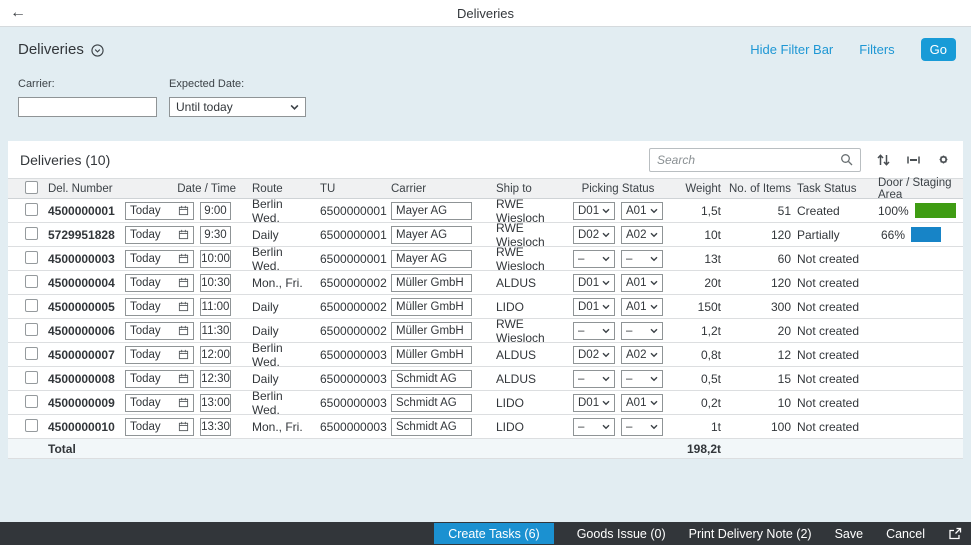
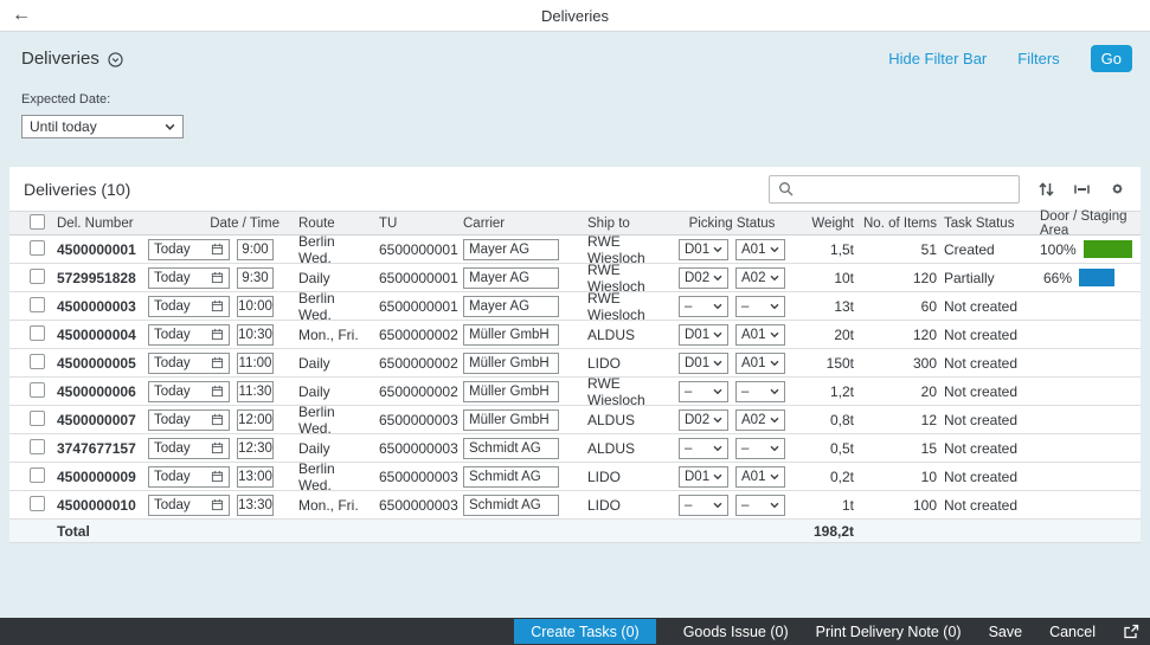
  ←
  Deliveries
  Deliveries
  Hide Filter Bar
  Filters
  Go
- Carrier:
  Expected Date:
  Until today
  Deliveries (10)
- Search
  Del. Number
  Date / Time
  Route
  TU
  Carrier
  Ship to
  Picking Status
  Weight
  No. of Items
  Task Status
  Door / Staging Area
  4500000001
  Today
  9:00
  Berlin Wed.
  6500000001
  Mayer AG
  RWE Wiesloch
  D01
  A01
  1,5t
  51
  Created
  100%
  5729951828
  Today
  9:30
  Daily
  6500000001
  Mayer AG
  RWE Wiesloch
  D02
  A02
  10t
  120
  Partially
  66%
  4500000003
  Today
  10:00
  Berlin Wed.
  6500000001
  Mayer AG
  RWE Wiesloch
  –
  –
  13t
  60
  Not created
  4500000004
  Today
  10:30
  Mon., Fri.
  6500000002
  Müller GmbH
  ALDUS
  D01
  A01
  20t
  120
  Not created
  4500000005
  Today
  11:00
  Daily
  6500000002
  Müller GmbH
  LIDO
  D01
  A01
  150t
  300
  Not created
  4500000006
  Today
  11:30
  Daily
  6500000002
  Müller GmbH
  RWE Wiesloch
  –
  –
  1,2t
  20
  Not created
  4500000007
  Today
  12:00
  Berlin Wed.
  6500000003
  Müller GmbH
  ALDUS
  D02
  A02
  0,8t
  12
  Not created
- 4500000008
+ 3747677157
  Today
  12:30
  Daily
  6500000003
  Schmidt AG
  ALDUS
  –
  –
  0,5t
  15
  Not created
  4500000009
  Today
  13:00
  Berlin Wed.
  6500000003
  Schmidt AG
  LIDO
  D01
  A01
  0,2t
  10
  Not created
  4500000010
  Today
  13:30
  Mon., Fri.
  6500000003
  Schmidt AG
  LIDO
  –
  –
  1t
  100
  Not created
  Total
  198,2t
- Create Tasks (6)
+ Create Tasks (0)
  Goods Issue (0)
- Print Delivery Note (2)
+ Print Delivery Note (0)
  Save
  Cancel
